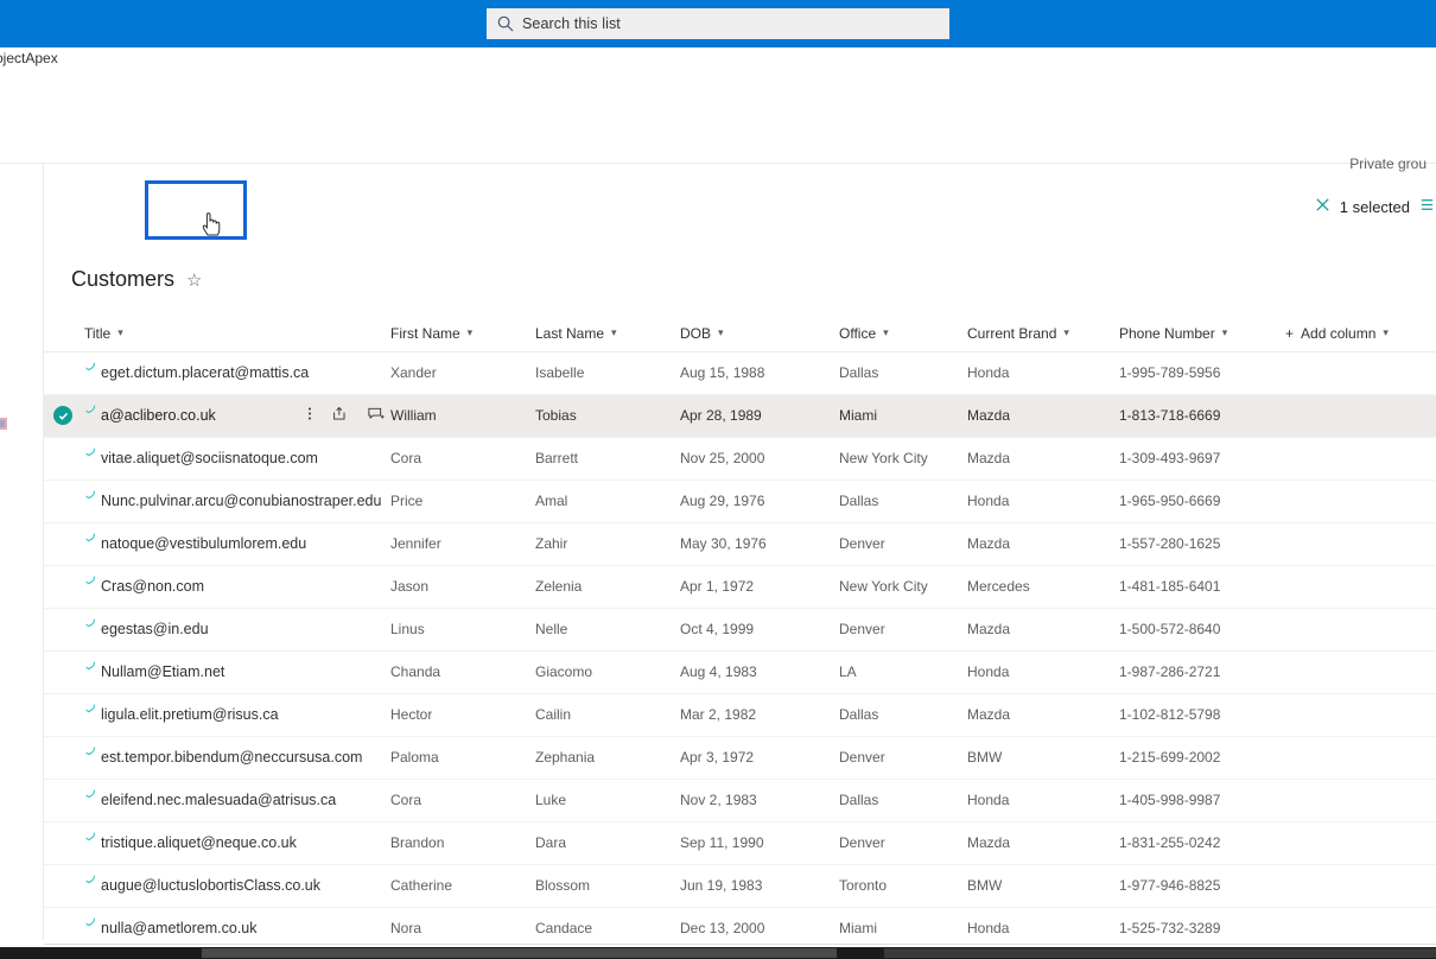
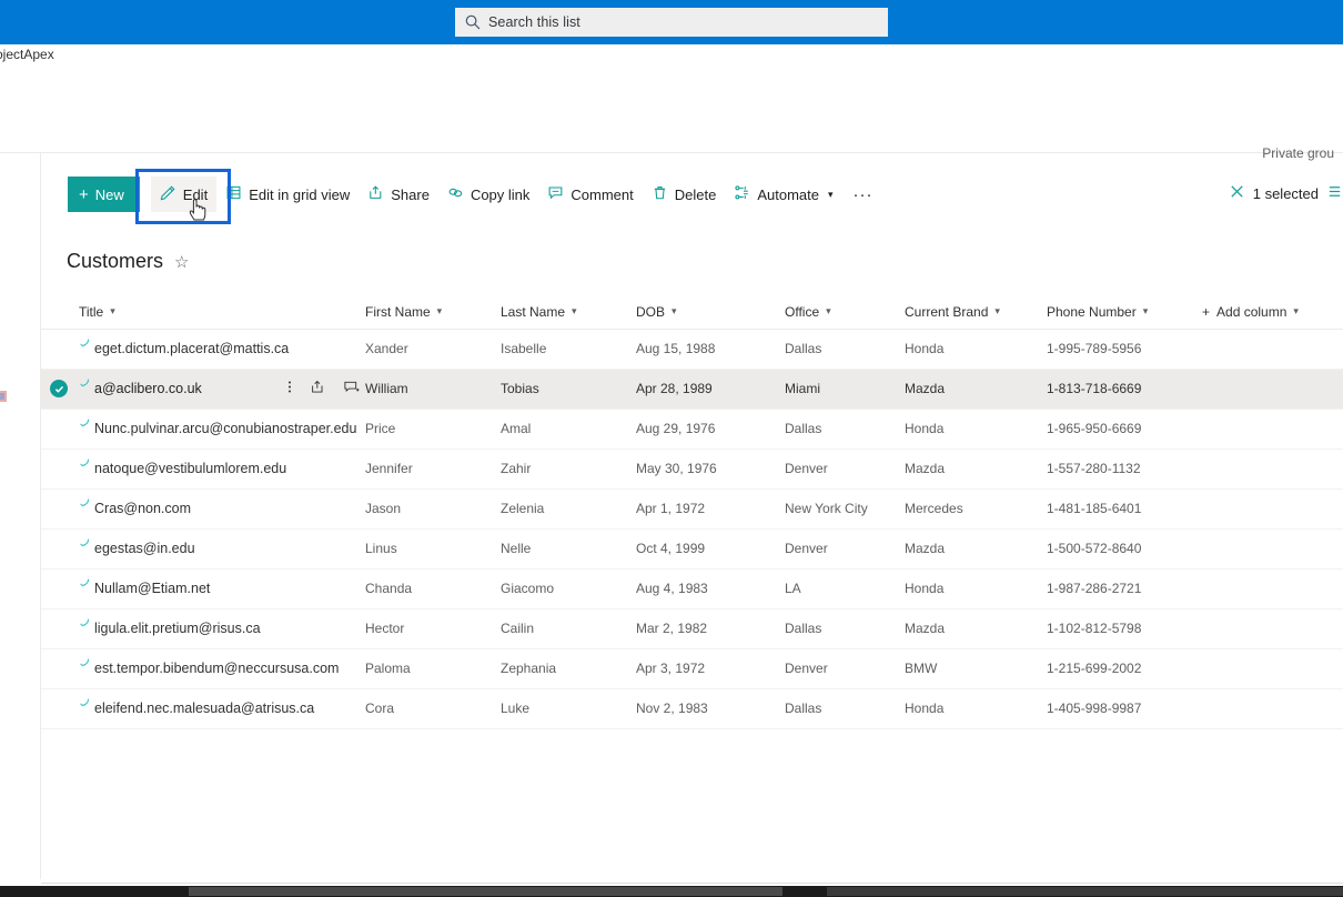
  Search this list
  jectApex
  Private grou
+ +
+ New
+ Edit
+ Edit in grid view
+ Share
+ Copy link
+ Comment
+ Delete
+ Automate
+ ▾
+ ···
  1 selected
  Customers
  ☆
  	Title ▾	First Name ▾	Last Name ▾	DOB ▾	Office ▾	Current Brand ▾	Phone Number ▾	+ Add column ▾
  	eget.dictum.placerat@mattis.ca	Xander	Isabelle	Aug 15, 1988	Dallas	Honda	1-995-789-5956
  	a@aclibero.co.uk	William	Tobias	Apr 28, 1989	Miami	Mazda	1-813-718-6669
- 	vitae.aliquet@sociisnatoque.com	Cora	Barrett	Nov 25, 2000	New York City	Mazda	1-309-493-9697
  	Nunc.pulvinar.arcu@conubianostraper.edu	Price	Amal	Aug 29, 1976	Dallas	Honda	1-965-950-6669
- 	natoque@vestibulumlorem.edu	Jennifer	Zahir	May 30, 1976	Denver	Mazda	1-557-280-1625
+ 	natoque@vestibulumlorem.edu	Jennifer	Zahir	May 30, 1976	Denver	Mazda	1-557-280-1132
  	Cras@non.com	Jason	Zelenia	Apr 1, 1972	New York City	Mercedes	1-481-185-6401
  	egestas@in.edu	Linus	Nelle	Oct 4, 1999	Denver	Mazda	1-500-572-8640
  	Nullam@Etiam.net	Chanda	Giacomo	Aug 4, 1983	LA	Honda	1-987-286-2721
  	ligula.elit.pretium@risus.ca	Hector	Cailin	Mar 2, 1982	Dallas	Mazda	1-102-812-5798
  	est.tempor.bibendum@neccursusa.com	Paloma	Zephania	Apr 3, 1972	Denver	BMW	1-215-699-2002
  	eleifend.nec.malesuada@atrisus.ca	Cora	Luke	Nov 2, 1983	Dallas	Honda	1-405-998-9987
- 	tristique.aliquet@neque.co.uk	Brandon	Dara	Sep 11, 1990	Denver	Mazda	1-831-255-0242
- 	augue@luctuslobortisClass.co.uk	Catherine	Blossom	Jun 19, 1983	Toronto	BMW	1-977-946-8825
- 	nulla@ametlorem.co.uk	Nora	Candace	Dec 13, 2000	Miami	Honda	1-525-732-3289
